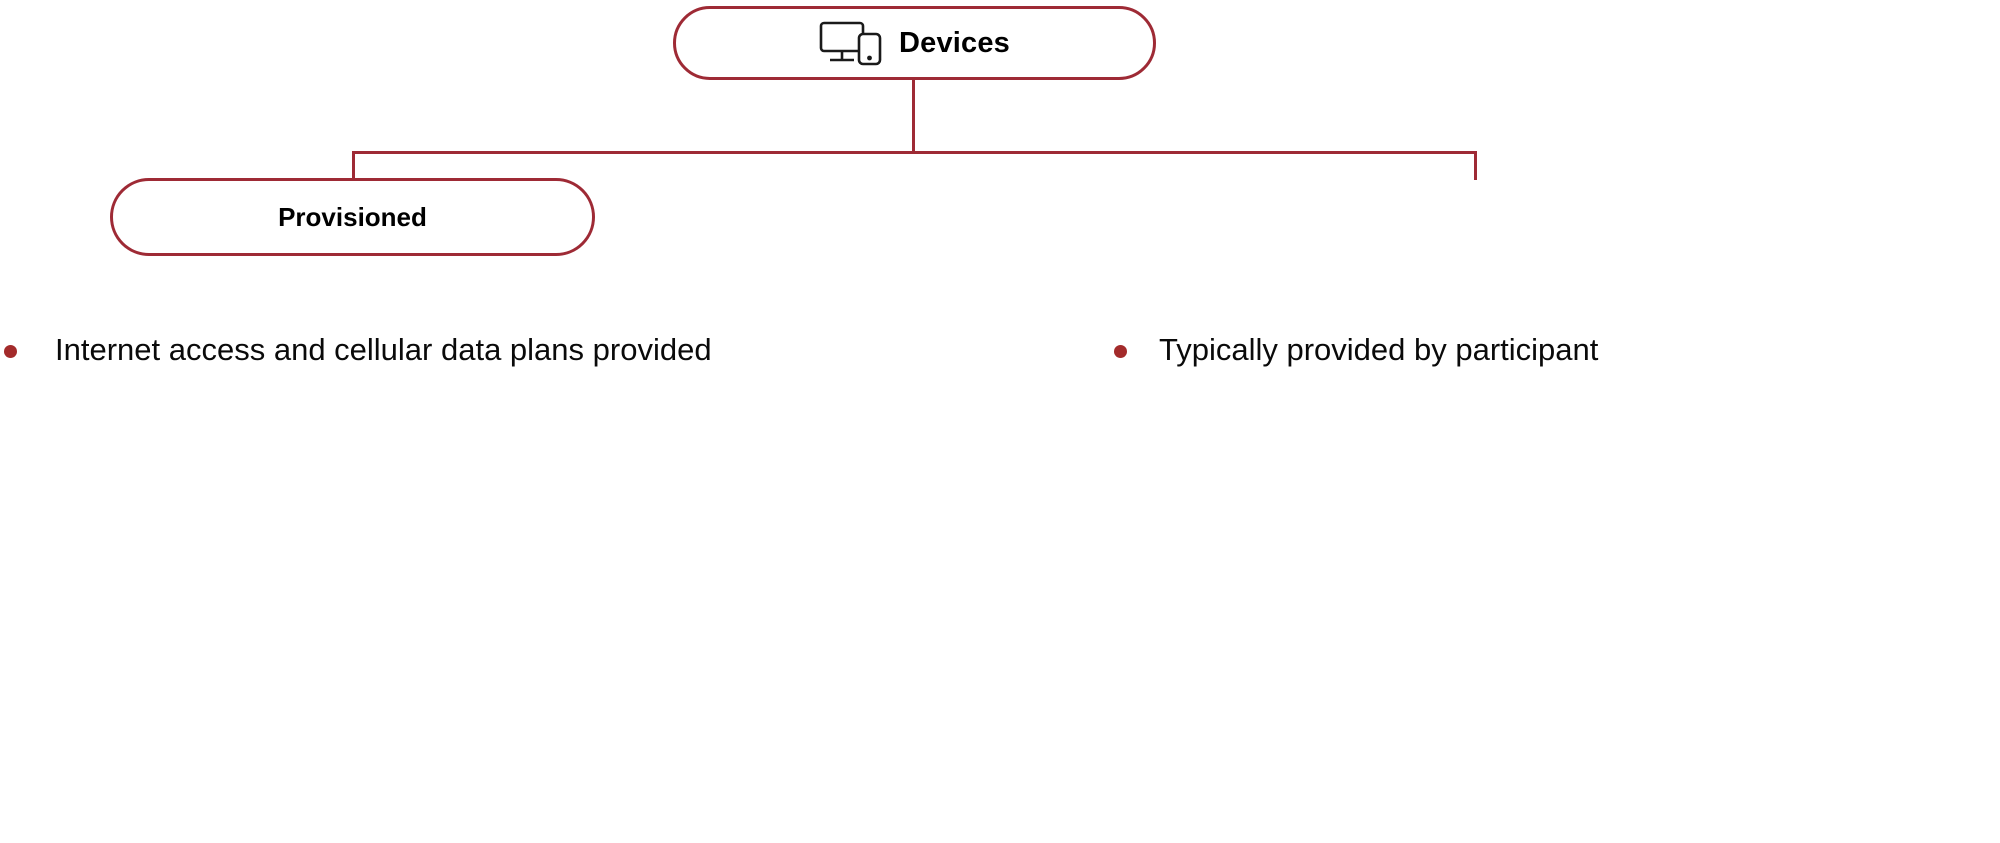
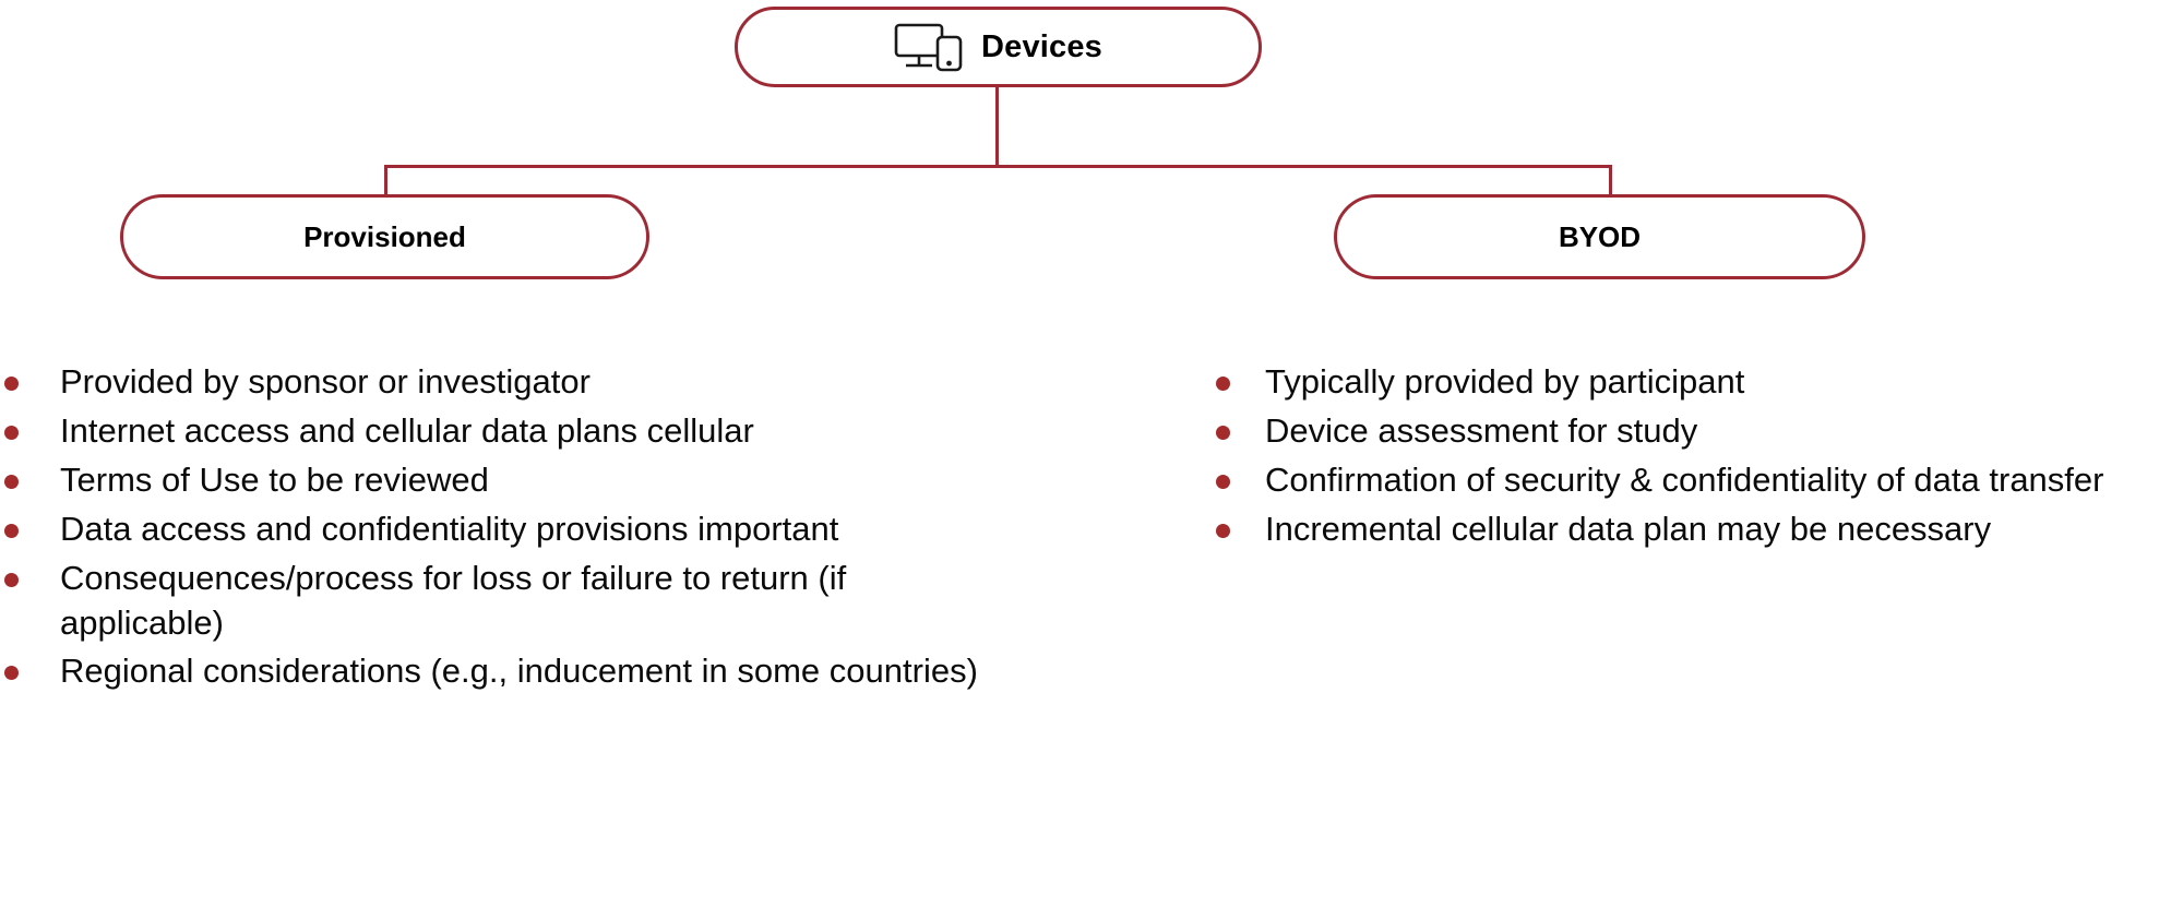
  Devices
  Provisioned
+ BYOD
+ Provided by sponsor or investigator
- Internet access and cellular data plans provided
+ Internet access and cellular data plans cellular
+ Terms of Use to be reviewed
+ Data access and confidentiality provisions important
+ Consequences/process for loss or failure to return (if applicable)
+ Regional considerations (e.g., inducement in some countries)
  Typically provided by participant
+ Device assessment for study
+ Confirmation of security & confidentiality of data transfer
+ Incremental cellular data plan may be necessary
